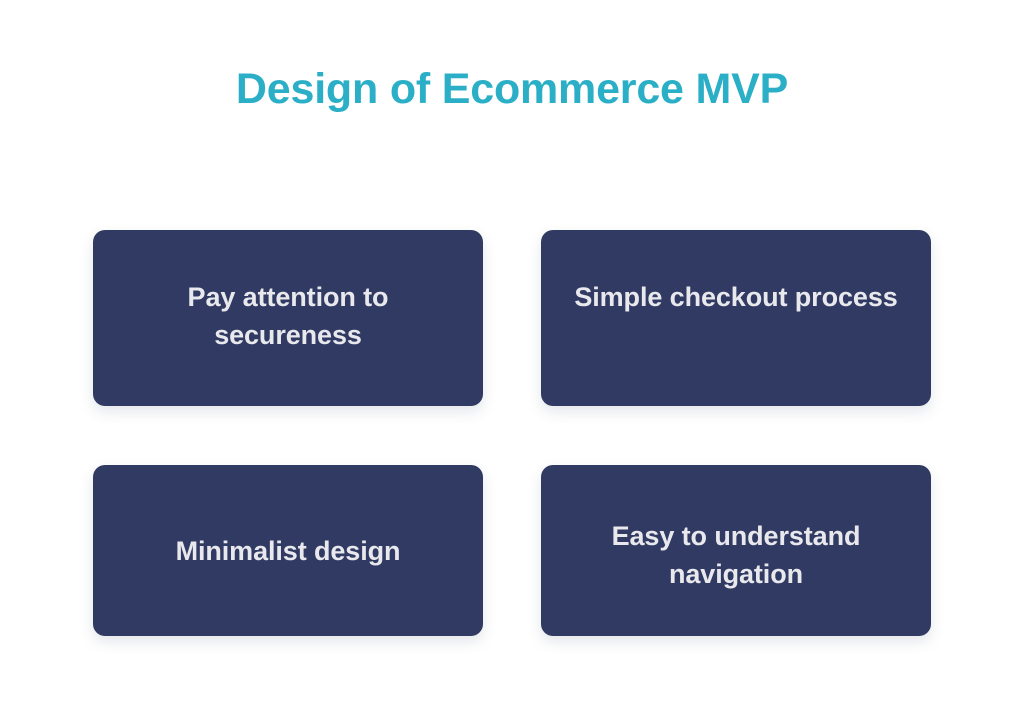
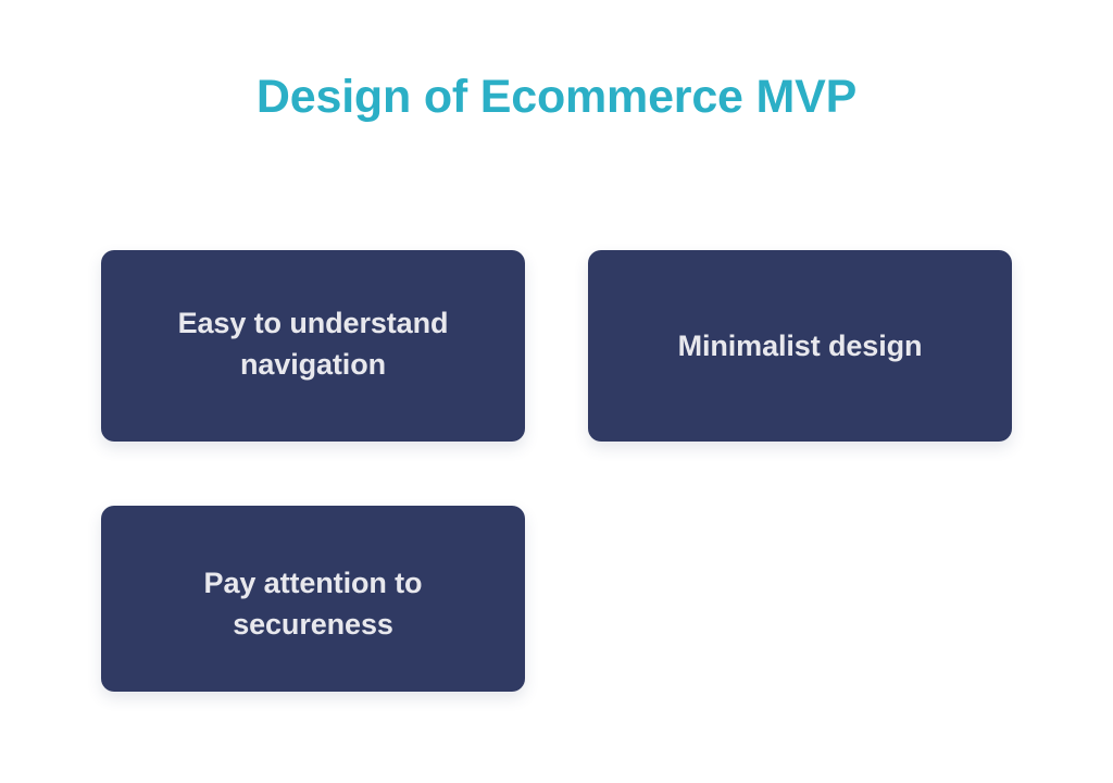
  Design of Ecommerce MVP
- Pay attention to secureness
+ Easy to understand navigation
- Simple checkout process
  Minimalist design
- Easy to understand navigation
+ Pay attention to secureness
